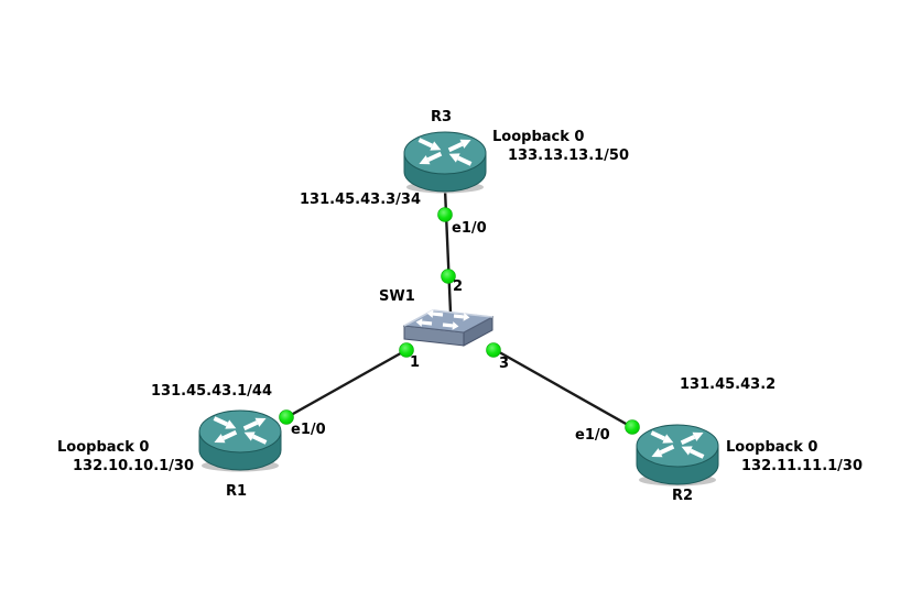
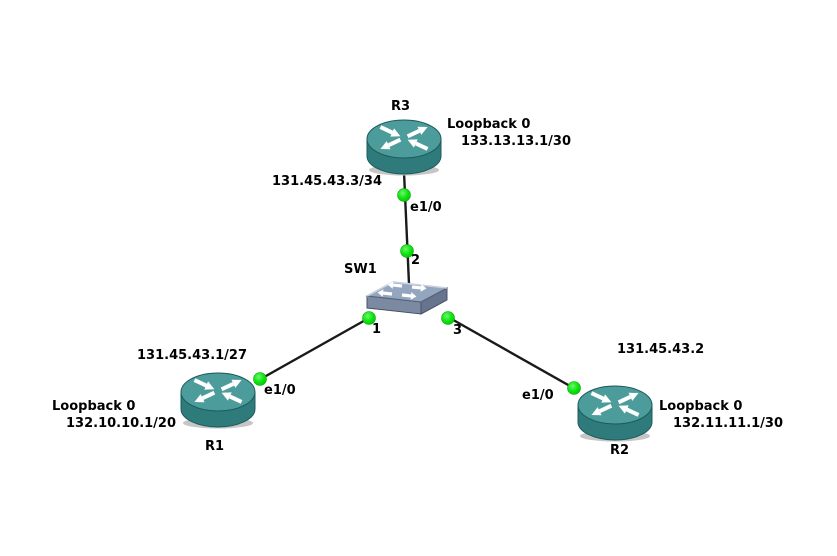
  R3
  Loopback 0
- 133.13.13.1/50
+ 133.13.13.1/30
  131.45.43.3/34
  e1/0
  2
  SW1
  1
  3
- 131.45.43.1/44
+ 131.45.43.1/27
  e1/0
  Loopback 0
- 132.10.10.1/30
+ 132.10.10.1/20
  R1
  131.45.43.2
  e1/0
  Loopback 0
  132.11.11.1/30
  R2
